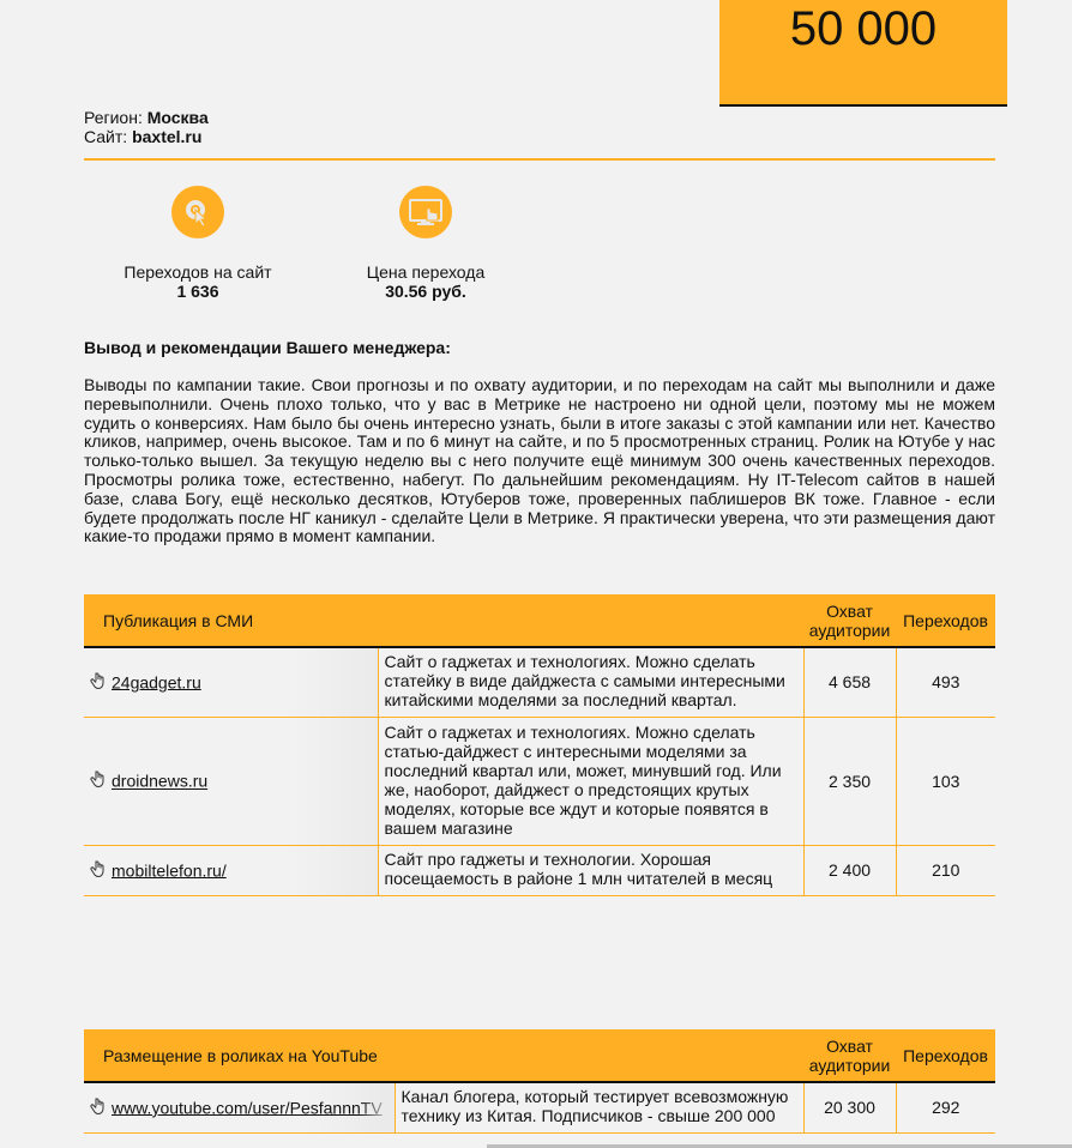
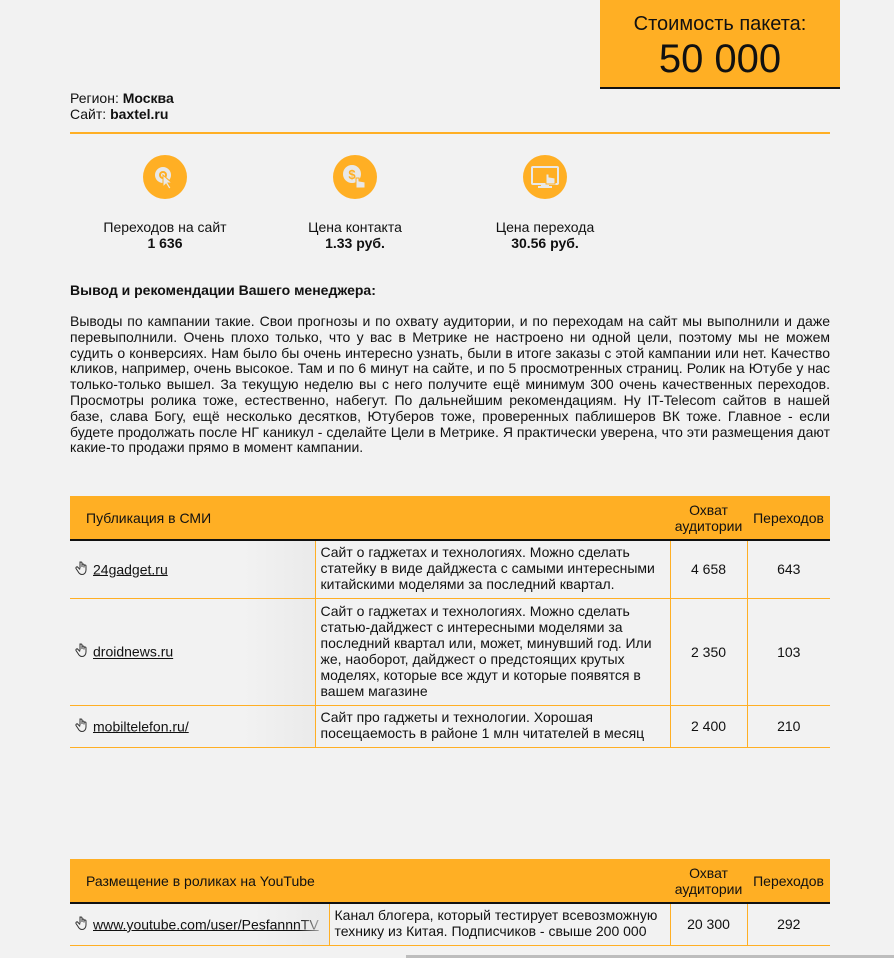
+ Стоимость пакета:
  50 000
  Регион: Москва
  Сайт: baxtel.ru
  Переходов на сайт
  1 636
+ $
+ Цена контакта
+ 1.33 руб.
  Цена перехода
  30.56 руб.
  Вывод и рекомендации Вашего менеджера:
  Выводы по кампании такие. Свои прогнозы и по охвату аудитории, и по переходам на сайт мы выполнили и даже перевыполнили. Очень плохо только, что у вас в Метрике не настроено ни одной цели, поэтому мы не можем судить о конверсиях. Нам было бы очень интересно узнать, были в итоге заказы с этой кампании или нет. Качество кликов, например, очень высокое. Там и по 6 минут на сайте, и по 5 просмотренных страниц. Ролик на Ютубе у нас только-только вышел. За текущую неделю вы с него получите ещё минимум 300 очень качественных переходов. Просмотры ролика тоже, естественно, набегут. По дальнейшим рекомендациям. Ну IT-Telecom сайтов в нашей базе, слава Богу, ещё несколько десятков, Ютуберов тоже, проверенных паблишеров ВК тоже. Главное - если будете продолжать после НГ каникул - сделайте Цели в Метрике. Я практически уверена, что эти размещения дают какие-то продажи прямо в момент кампании.
  Публикация в СМИ	Охват аудитории	Переходов
- 24gadget.ru	Сайт о гаджетах и технологиях. Можно сделать статейку в виде дайджеста с самыми интересными китайскими моделями за последний квартал.	4 658	493
+ 24gadget.ru	Сайт о гаджетах и технологиях. Можно сделать статейку в виде дайджеста с самыми интересными китайскими моделями за последний квартал.	4 658	643
  droidnews.ru	Сайт о гаджетах и технологиях. Можно сделать статью-дайджест с интересными моделями за последний квартал или, может, минувший год. Или же, наоборот, дайджест о предстоящих крутых моделях, которые все ждут и которые появятся в вашем магазине	2 350	103
  mobiltelefon.ru/	Сайт про гаджеты и технологии. Хорошая посещаемость в районе 1 млн читателей в месяц	2 400	210
  Размещение в роликах на YouTube	Охват аудитории	Переходов
  www.youtube.com/user/Pesfannn	Канал блогера, который тестирует всевозможную технику из Китая. Подписчиков - свыше 200 000	20 300	292
